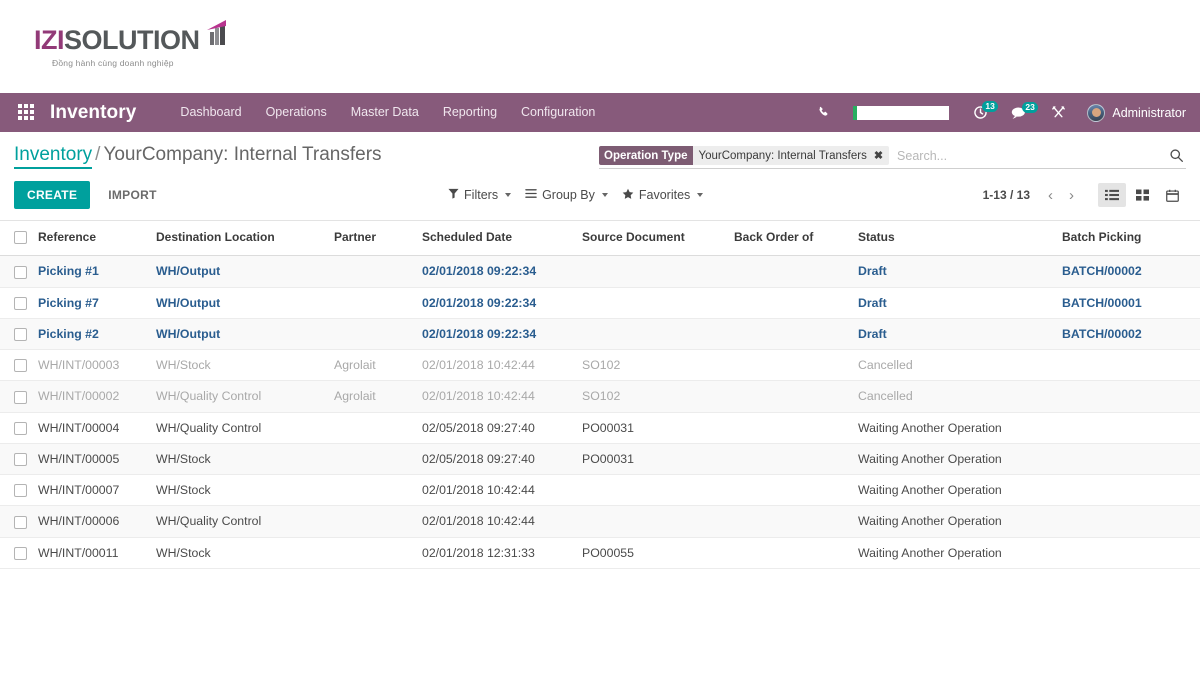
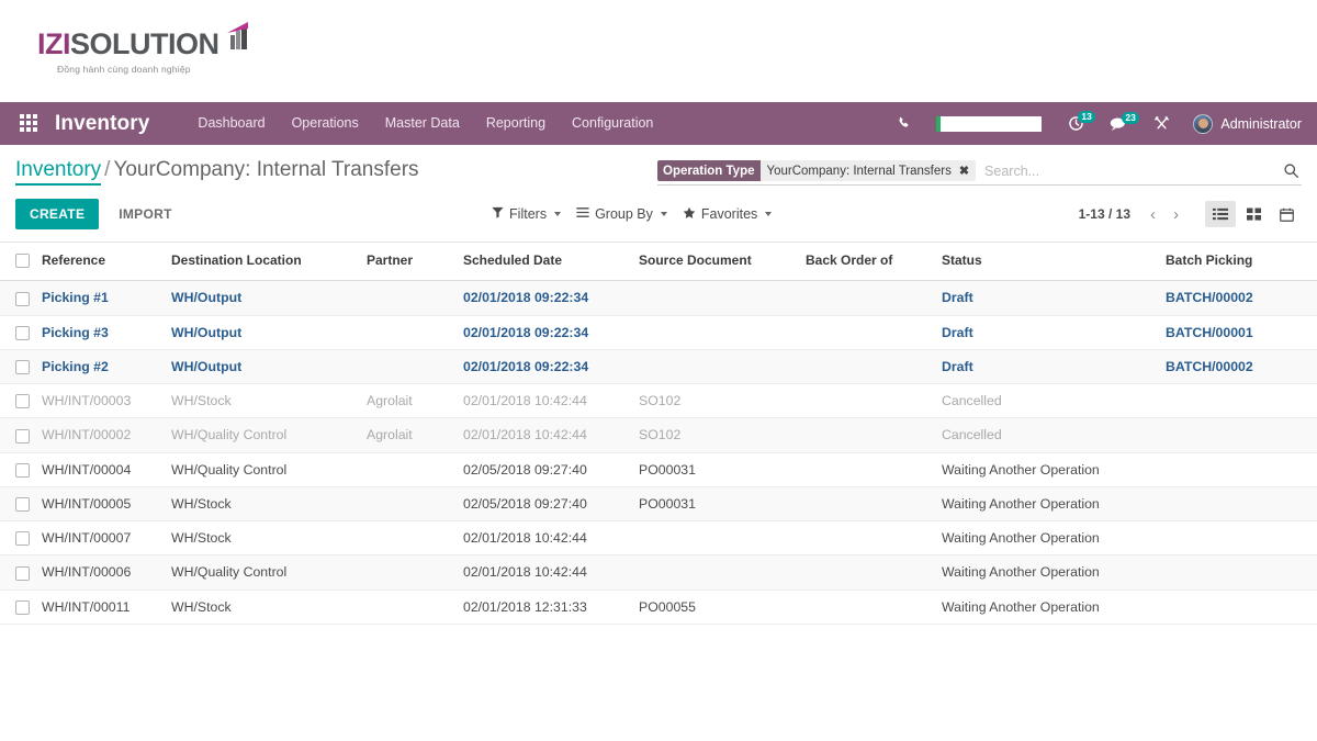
  IZI
  SOLUTION
  Đồng hành cùng doanh nghiệp
  Inventory
  Dashboard
  Operations
  Master Data
  Reporting
  Configuration
  13
  23
  Administrator
  Inventory / YourCompany: Internal Transfers
  Operation Type
  YourCompany: Internal Transfers
  ✖
  Search...
  CREATE
  IMPORT
  Filters
  Group By
  Favorites
  1-13 / 13
  ‹
  ›
  	Reference	Destination Location	Partner	Scheduled Date	Source Document	Back Order of	Status	Batch Picking
  	Picking #1	WH/Output		02/01/2018 09:22:34			Draft	BATCH/00002
- 	Picking #7	WH/Output		02/01/2018 09:22:34			Draft	BATCH/00001
+ 	Picking #3	WH/Output		02/01/2018 09:22:34			Draft	BATCH/00001
  	Picking #2	WH/Output		02/01/2018 09:22:34			Draft	BATCH/00002
  	WH/INT/00003	WH/Stock	Agrolait	02/01/2018 10:42:44	SO102		Cancelled
  	WH/INT/00002	WH/Quality Control	Agrolait	02/01/2018 10:42:44	SO102		Cancelled
  	WH/INT/00004	WH/Quality Control		02/05/2018 09:27:40	PO00031		Waiting Another Operation
  	WH/INT/00005	WH/Stock		02/05/2018 09:27:40	PO00031		Waiting Another Operation
  	WH/INT/00007	WH/Stock		02/01/2018 10:42:44			Waiting Another Operation
  	WH/INT/00006	WH/Quality Control		02/01/2018 10:42:44			Waiting Another Operation
  	WH/INT/00011	WH/Stock		02/01/2018 12:31:33	PO00055		Waiting Another Operation
